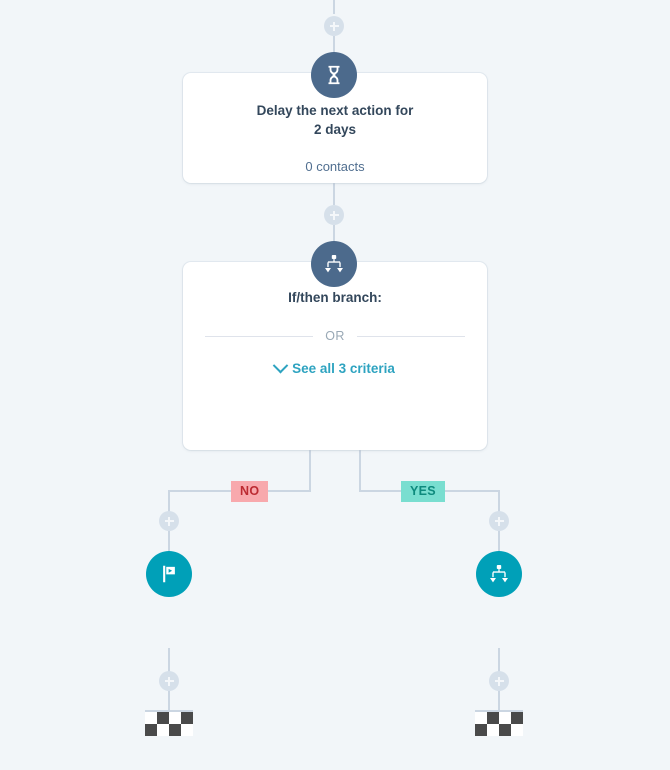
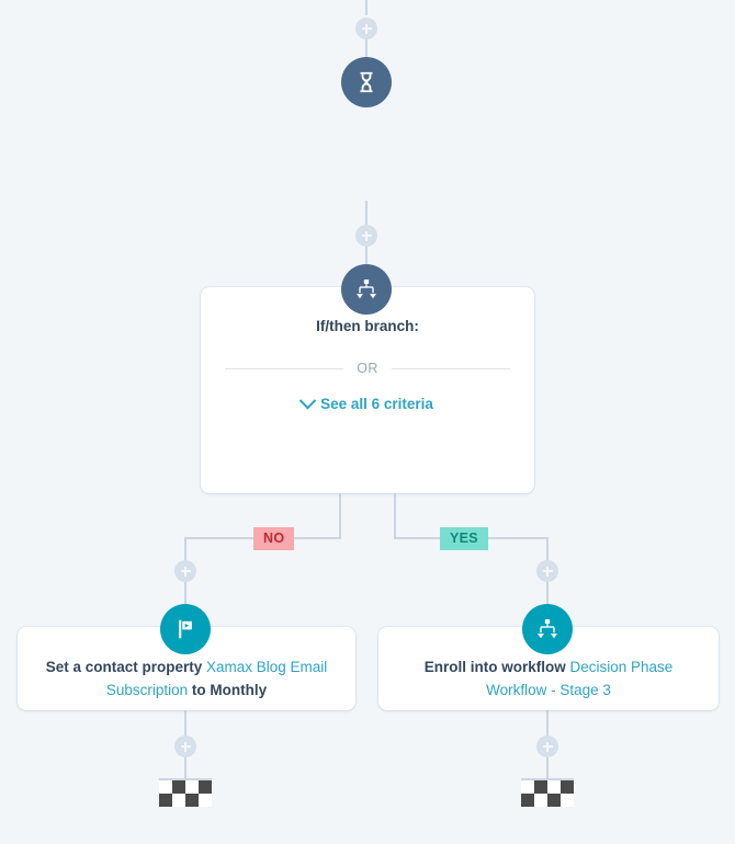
- Delay the next action for
- 2 days
- 0 contacts
  If/then branch:
  OR
- See all 3 criteria
+ See all 6 criteria
  NO
  YES
+ Set a contact property Xamax Blog Email Subscription to Monthly
+ Enroll into workflow Decision Phase Workflow - Stage 3
